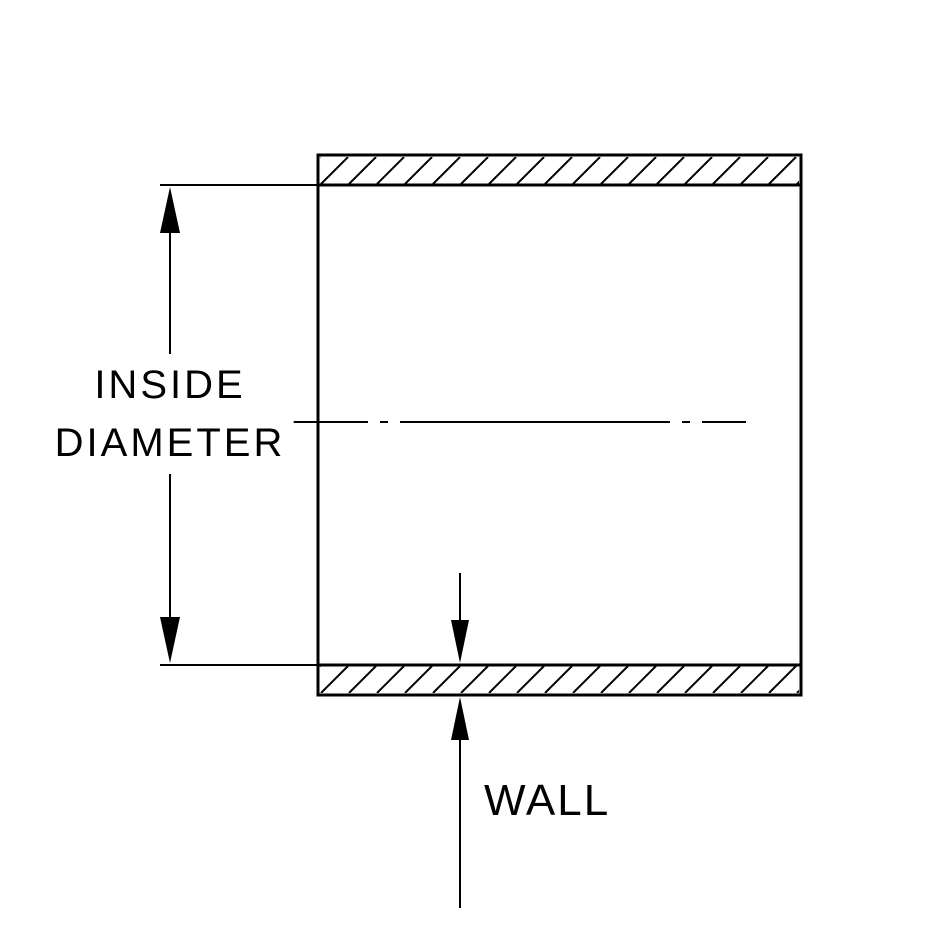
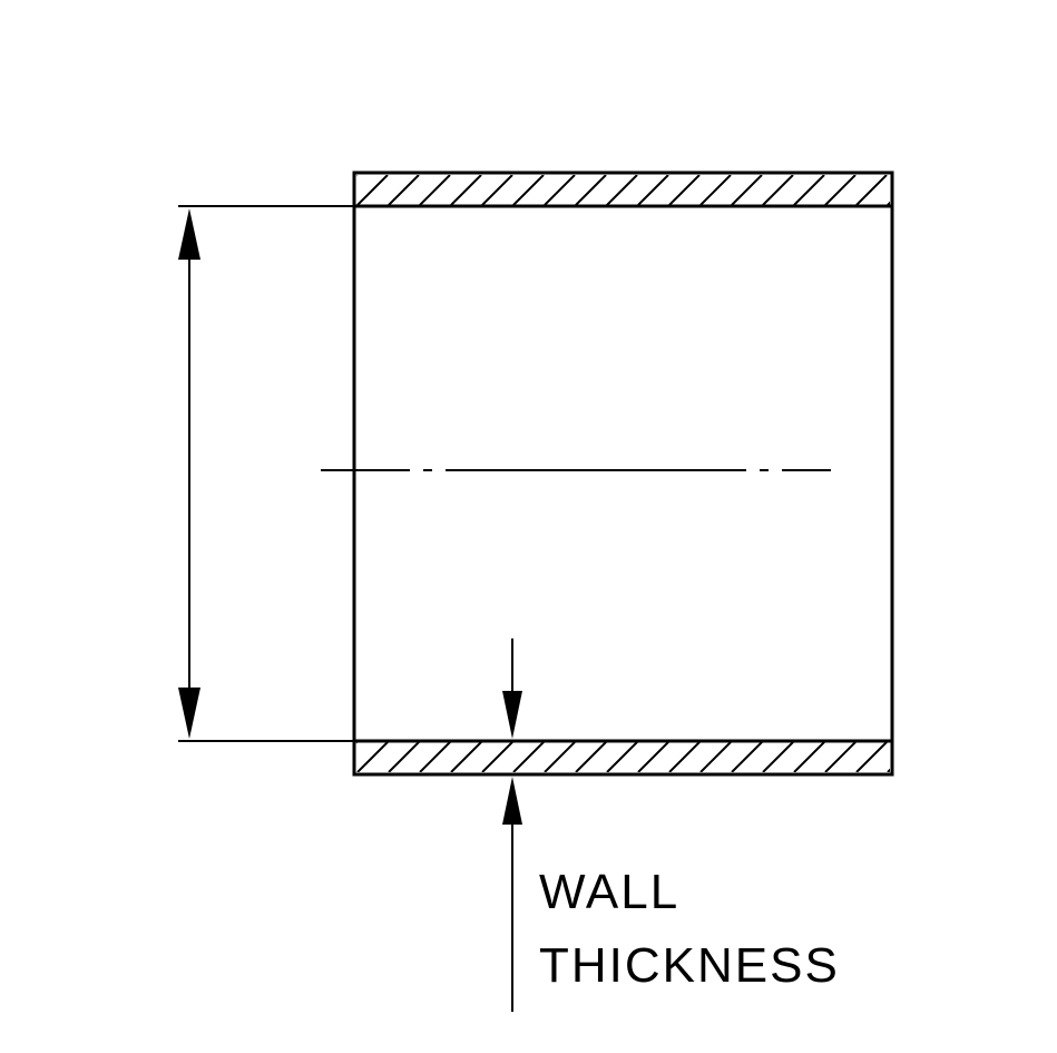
- INSIDE
- DIAMETER
  WALL
+ THICKNESS
